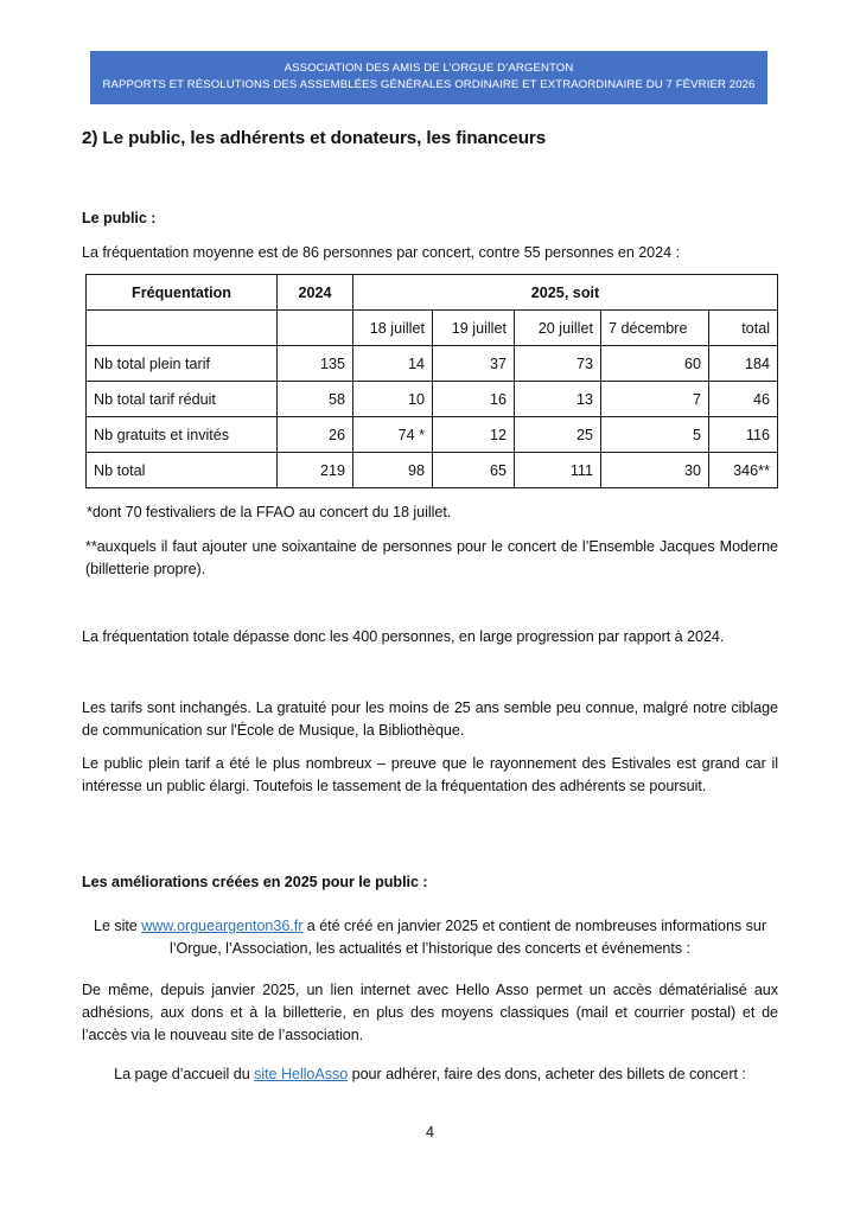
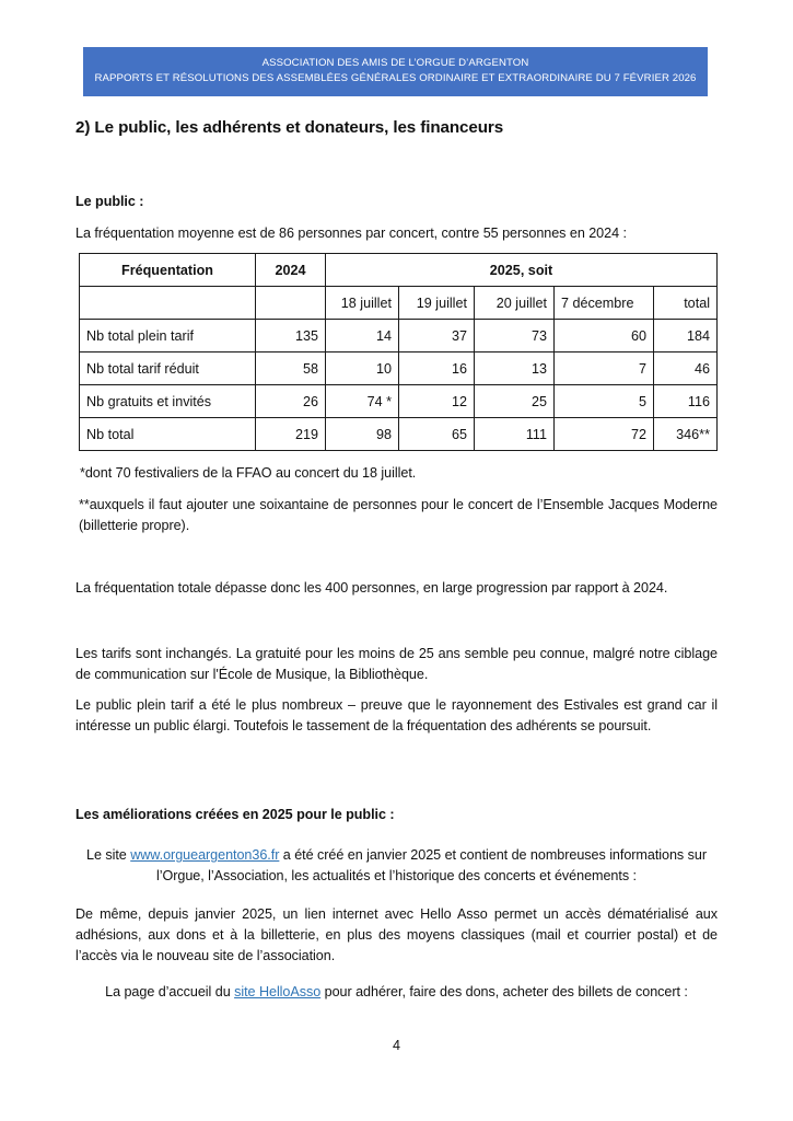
  ASSOCIATION DES AMIS DE L’ORGUE D’ARGENTON
  RAPPORTS ET RÉSOLUTIONS DES ASSEMBLÉES GÉNÉRALES ORDINAIRE ET EXTRAORDINAIRE DU 7 FÉVRIER 2026
  2) Le public, les adhérents et donateurs, les financeurs
  Le public :
  La fréquentation moyenne est de 86 personnes par concert, contre 55 personnes en 2024 :
  Fréquentation	2024	2025, soit
  		18 juillet	19 juillet	20 juillet	7 décembre	total
  Nb total plein tarif	135	14	37	73	60	184
  Nb total tarif réduit	58	10	16	13	7	46
  Nb gratuits et invités	26	74 *	12	25	5	116
- Nb total	219	98	65	111	30	346**
+ Nb total	219	98	65	111	72	346**
  *dont 70 festivaliers de la FFAO au concert du 18 juillet.
  **auxquels il faut ajouter une soixantaine de personnes pour le concert de l’Ensemble Jacques Moderne (billetterie propre).
  La fréquentation totale dépasse donc les 400 personnes, en large progression par rapport à 2024.
  Les tarifs sont inchangés. La gratuité pour les moins de 25 ans semble peu connue, malgré notre ciblage de communication sur l'École de Musique, la Bibliothèque.
  Le public plein tarif a été le plus nombreux – preuve que le rayonnement des Estivales est grand car il intéresse un public élargi. Toutefois le tassement de la fréquentation des adhérents se poursuit.
  Les améliorations créées en 2025 pour le public :
  Le site www.orgueargenton36.fr a été créé en janvier 2025 et contient de nombreuses informations sur l’Orgue, l’Association, les actualités et l’historique des concerts et événements :
  De même, depuis janvier 2025, un lien internet avec Hello Asso permet un accès dématérialisé aux adhésions, aux dons et à la billetterie, en plus des moyens classiques (mail et courrier postal) et de l’accès via le nouveau site de l’association.
  La page d’accueil du site HelloAsso pour adhérer, faire des dons, acheter des billets de concert :
  4
